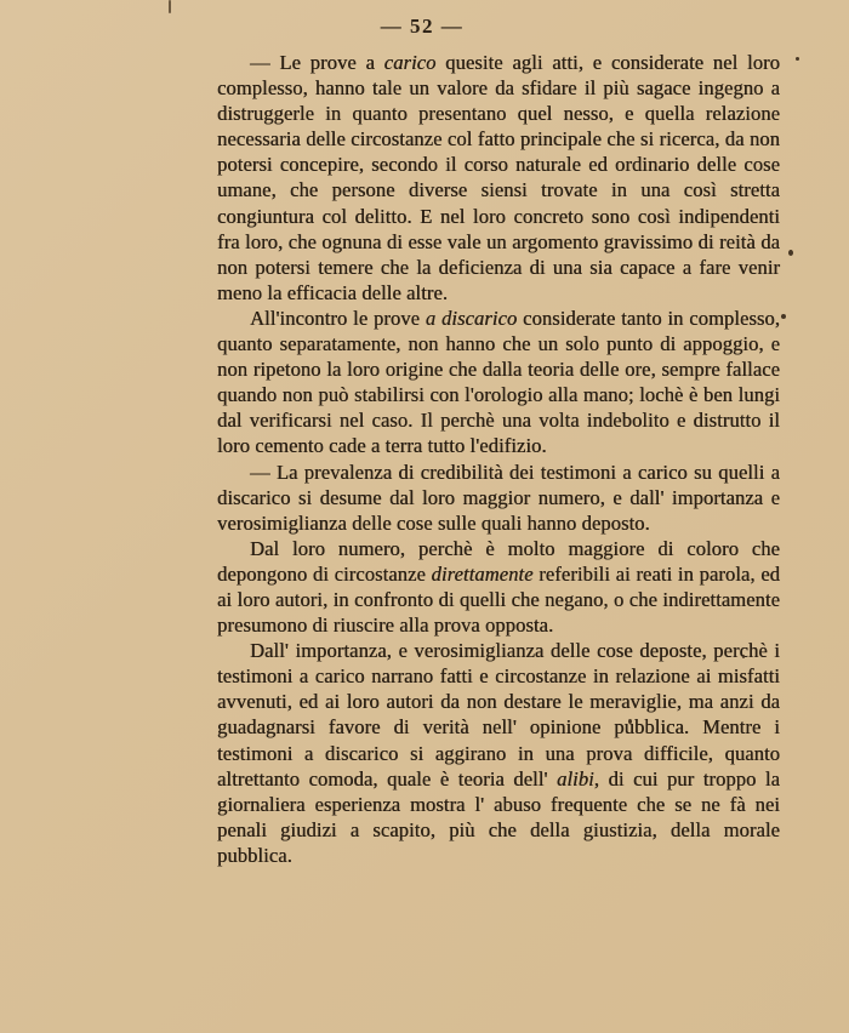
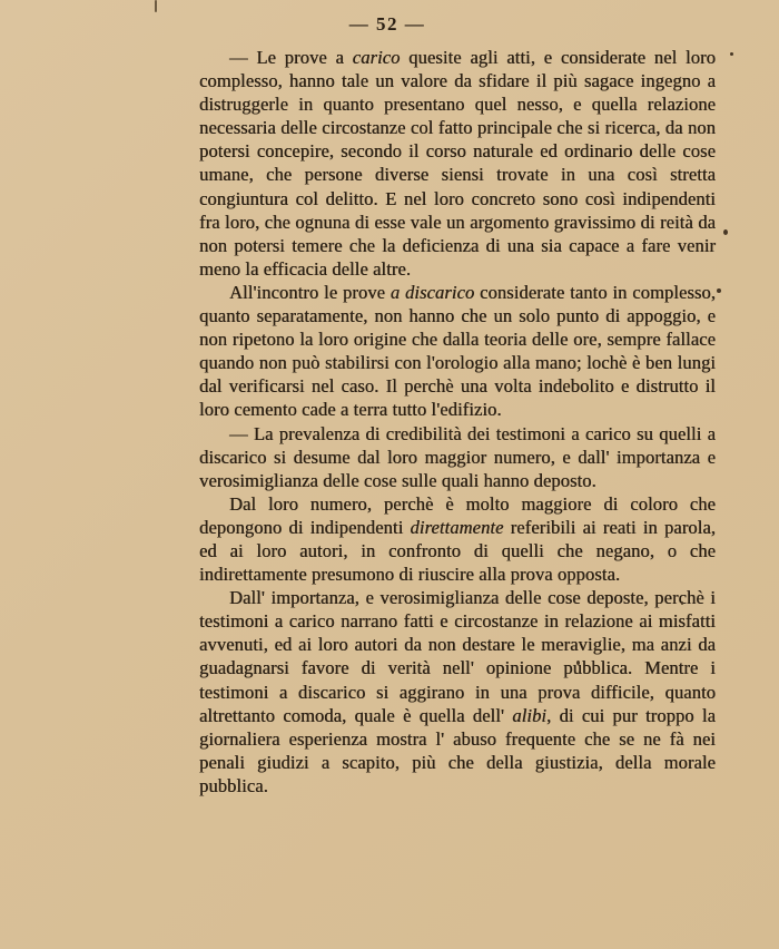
  — 52 —
  — Le prove a carico quesite agli atti, e considerate nel loro complesso, hanno tale un valore da sfidare il più sagace ingegno a distruggerle in quanto presentano quel nesso, e quella relazione necessaria delle circostanze col fatto principale che si ricerca, da non potersi concepire, secondo il corso naturale ed ordinario delle cose umane, che persone diverse siensi trovate in una così stretta congiuntura col delitto. E nel loro concreto sono così indipendenti fra loro, che ognuna di esse vale un argomento gravissimo di reità da non potersi temere che la deficienza di una sia capace a fare venir meno la efficacia delle altre.
  All'incontro le prove a discarico considerate tanto in complesso, quanto separatamente, non hanno che un solo punto di appoggio, e non ripetono la loro origine che dalla teoria delle ore, sempre fallace quando non può stabilirsi con l'orologio alla mano; lochè è ben lungi dal verificarsi nel caso. Il perchè una volta indebolito e distrutto il loro cemento cade a terra tutto l'edifizio.
  — La prevalenza di credibilità dei testimoni a carico su quelli a discarico si desume dal loro maggior numero, e dall' importanza e verosimiglianza delle cose sulle quali hanno deposto.
- Dal loro numero, perchè è molto maggiore di coloro che depongono di circostanze direttamente referibili ai reati in parola, ed ai loro autori, in confronto di quelli che negano, o che indirettamente presumono di riuscire alla prova opposta.
+ Dal loro numero, perchè è molto maggiore di coloro che depongono di indipendenti direttamente referibili ai reati in parola, ed ai loro autori, in confronto di quelli che negano, o che indirettamente presumono di riuscire alla prova opposta.
- Dall' importanza, e verosimiglianza delle cose deposte, perchè i testimoni a carico narrano fatti e circostanze in relazione ai misfatti avvenuti, ed ai loro autori da non destare le meraviglie, ma anzi da guadagnarsi favore di verità nell' opinione pubblica. Mentre i testimoni a discarico si aggirano in una prova difficile, quanto altrettanto comoda, quale è teoria dell' alibi, di cui pur troppo la giornaliera esperienza mostra l' abuso frequente che se ne fà nei penali giudizi a scapito, più che della giustizia, della morale pubblica.
+ Dall' importanza, e verosimiglianza delle cose deposte, perchè i testimoni a carico narrano fatti e circostanze in relazione ai misfatti avvenuti, ed ai loro autori da non destare le meraviglie, ma anzi da guadagnarsi favore di verità nell' opinione pubblica. Mentre i testimoni a discarico si aggirano in una prova difficile, quanto altrettanto comoda, quale è quella dell' alibi, di cui pur troppo la giornaliera esperienza mostra l' abuso frequente che se ne fà nei penali giudizi a scapito, più che della giustizia, della morale pubblica.
